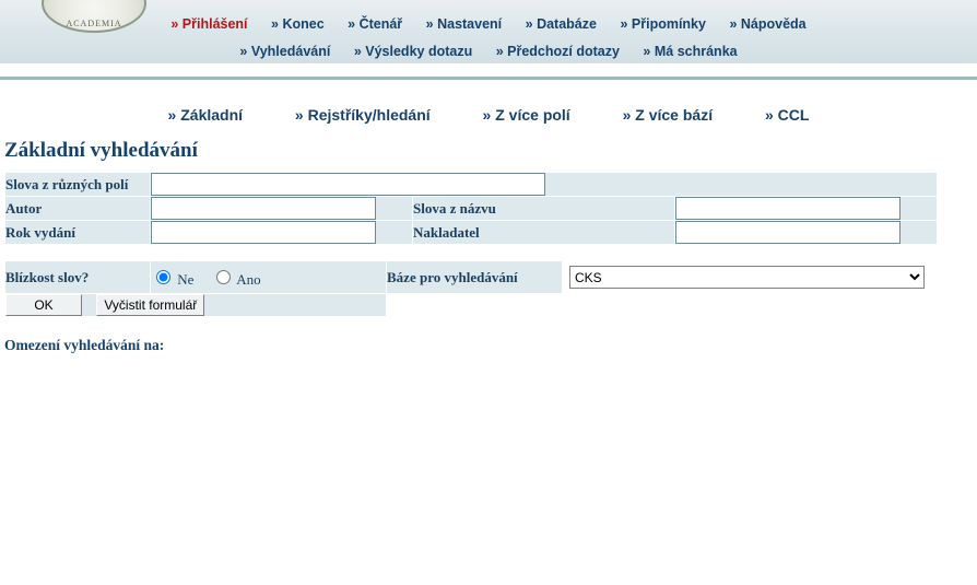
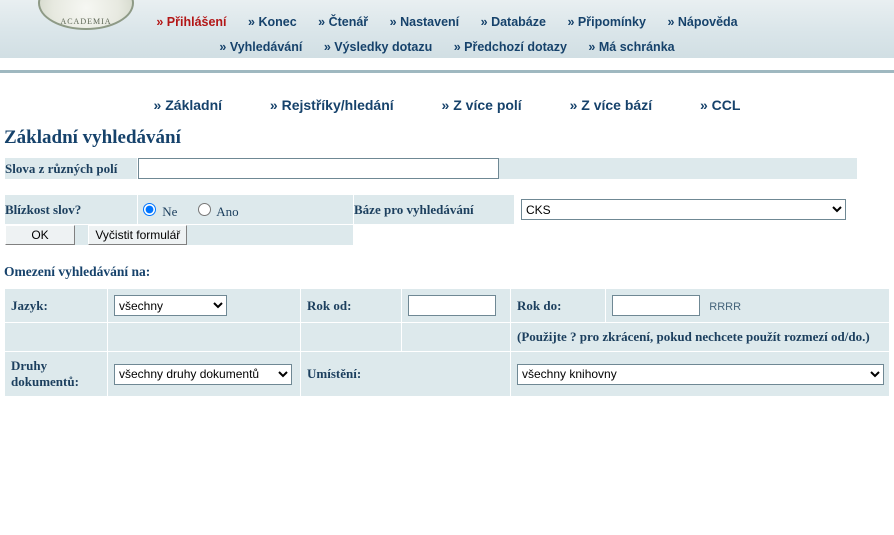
  ACADEMIA
  » Přihlášení » Konec » Čtenář » Nastavení » Databáze » Připomínky » Nápověda
  » Vyhledávání » Výsledky dotazu » Předchozí dotazy » Má schránka
  » Základní » Rejstříky/hledání » Z více polí » Z více bází » CCL
  Základní vyhledávání
  Slova z různých polí
- Autor		Slova z názvu
- Rok vydání		Nakladatel
  Blízkost slov?	Ne Ano	Báze pro vyhledávání	CKS
  OK Vyčistit formulář
  Omezení vyhledávání na:
+ Jazyk:	všechny	Rok od:		Rok do:	RRRR
+ 				(Použijte ? pro zkrácení, pokud nechcete použít rozmezí od/do.)
+ Druhy dokumentů:	všechny druhy dokumentů	Umístění:	všechny knihovny
